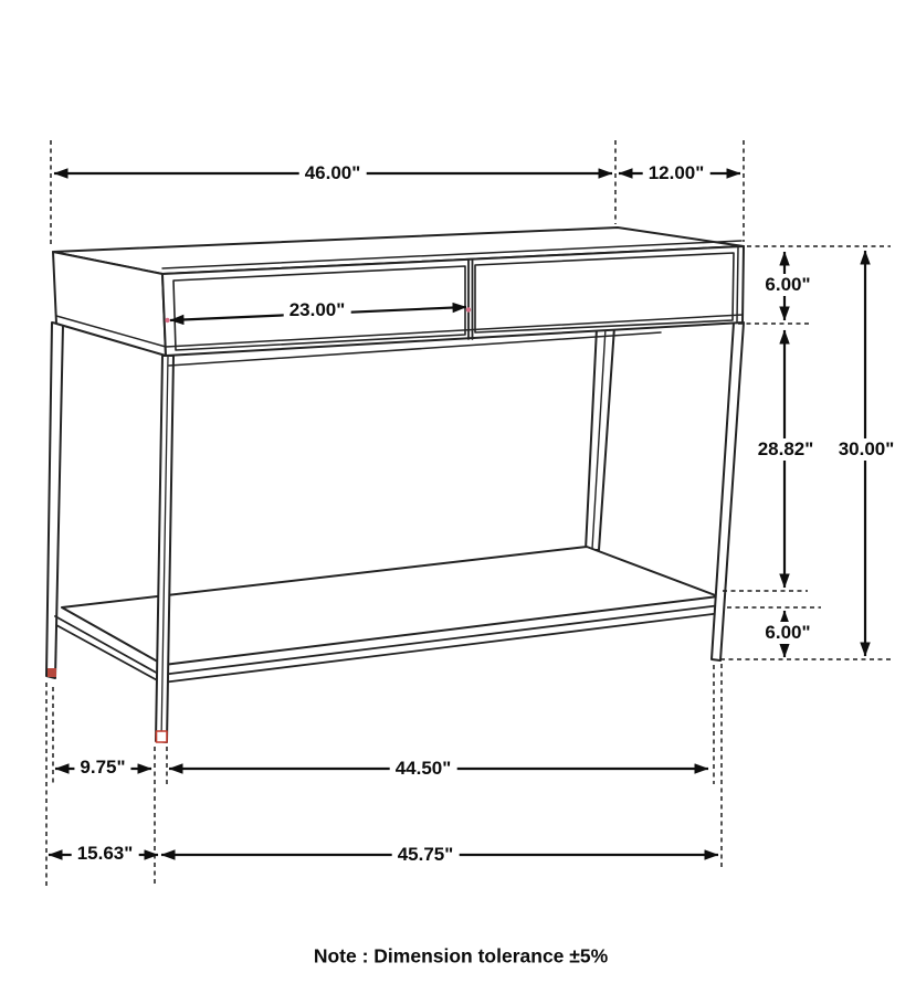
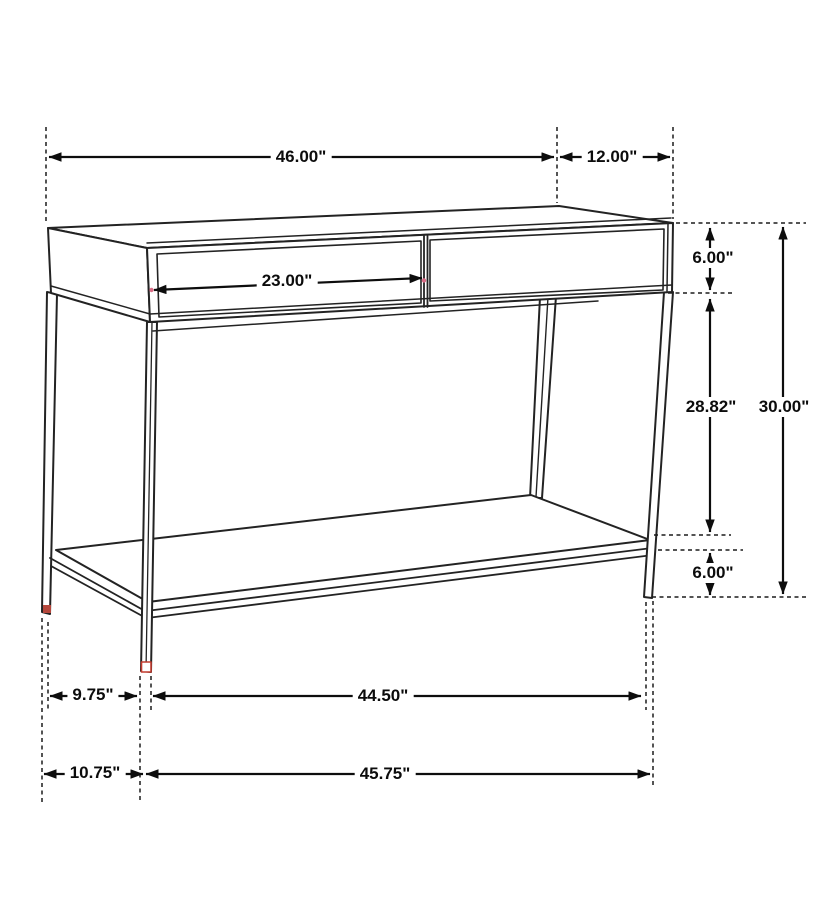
  46.00"
  12.00"
  23.00"
  6.00"
  28.82"
  30.00"
  6.00"
  9.75"
  44.50"
- 15.63"
+ 10.75"
  45.75"
- Note : Dimension tolerance ±5%
